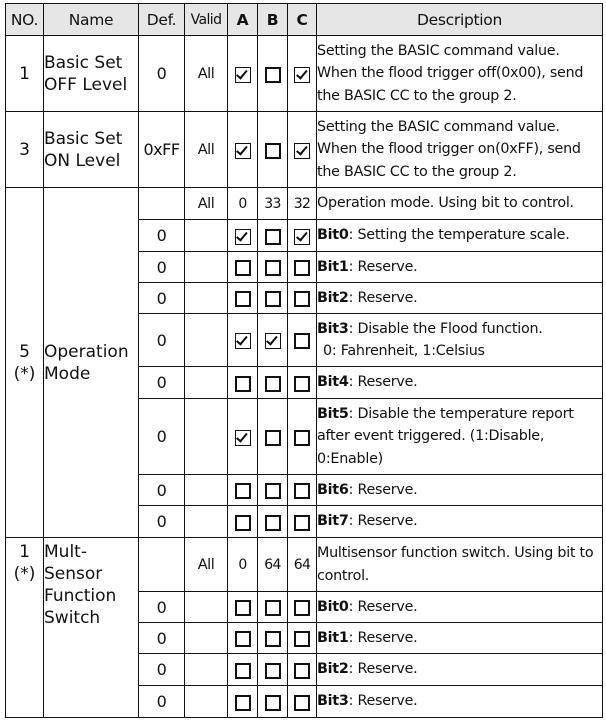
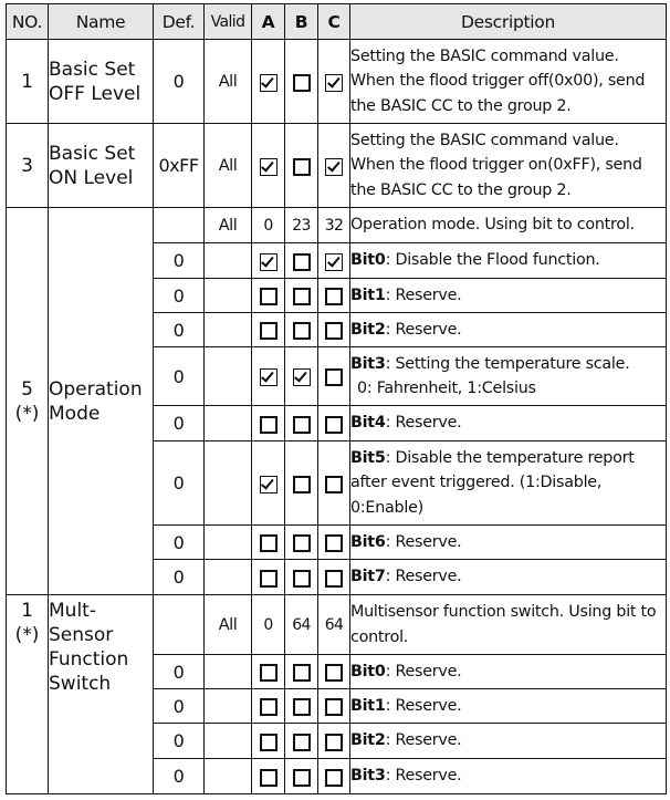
  NO.	Name	Def.	Valid	A	B	C	Description
  1	Basic SetOFF Level	0	All				Setting the BASIC command value. When the flood trigger off(0x00), send the BASIC CC to the group 2.
  3	Basic SetON Level	0xFF	All				Setting the BASIC command value. When the flood trigger on(0xFF), send the BASIC CC to the group 2.
- 5(*)	OperationMode		All	0	33	32	Operation mode. Using bit to control.
+ 5(*)	OperationMode		All	0	23	32	Operation mode. Using bit to control.
- 0					Bit0: Setting the temperature scale.
+ 0					Bit0: Disable the Flood function.
  0					Bit1: Reserve.
  0					Bit2: Reserve.
- 0					Bit3: Disable the Flood function.0: Fahrenheit, 1:Celsius
+ 0					Bit3: Setting the temperature scale.0: Fahrenheit, 1:Celsius
  0					Bit4: Reserve.
  0					Bit5: Disable the temperature report after event triggered. (1:Disable, 0:Enable)
  0					Bit6: Reserve.
  0					Bit7: Reserve.
  1(*)	Mult-SensorFunctionSwitch		All	0	64	64	Multisensor function switch. Using bit to control.
  0					Bit0: Reserve.
  0					Bit1: Reserve.
  0					Bit2: Reserve.
  0					Bit3: Reserve.
